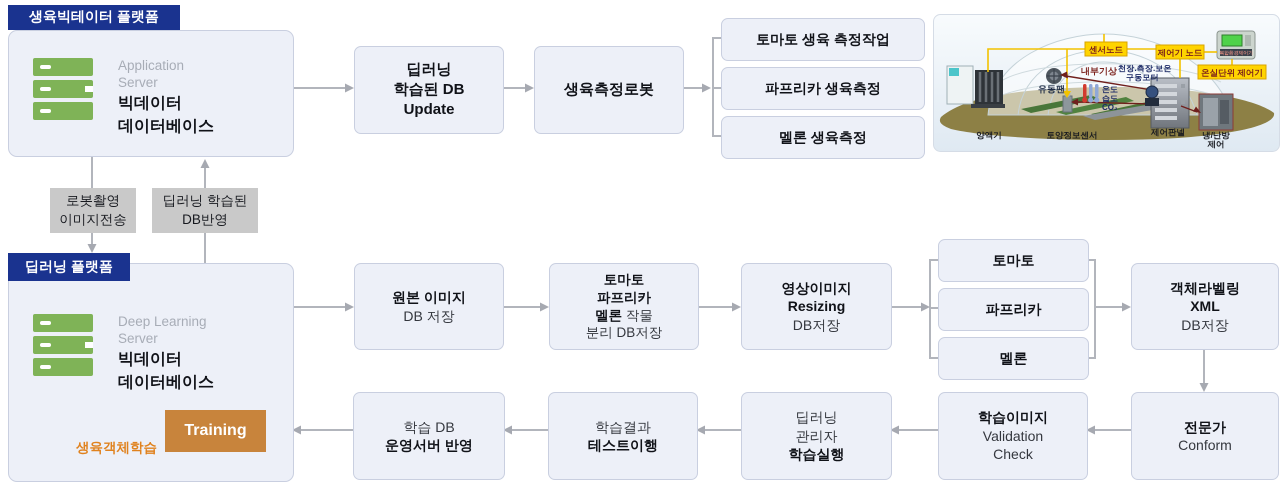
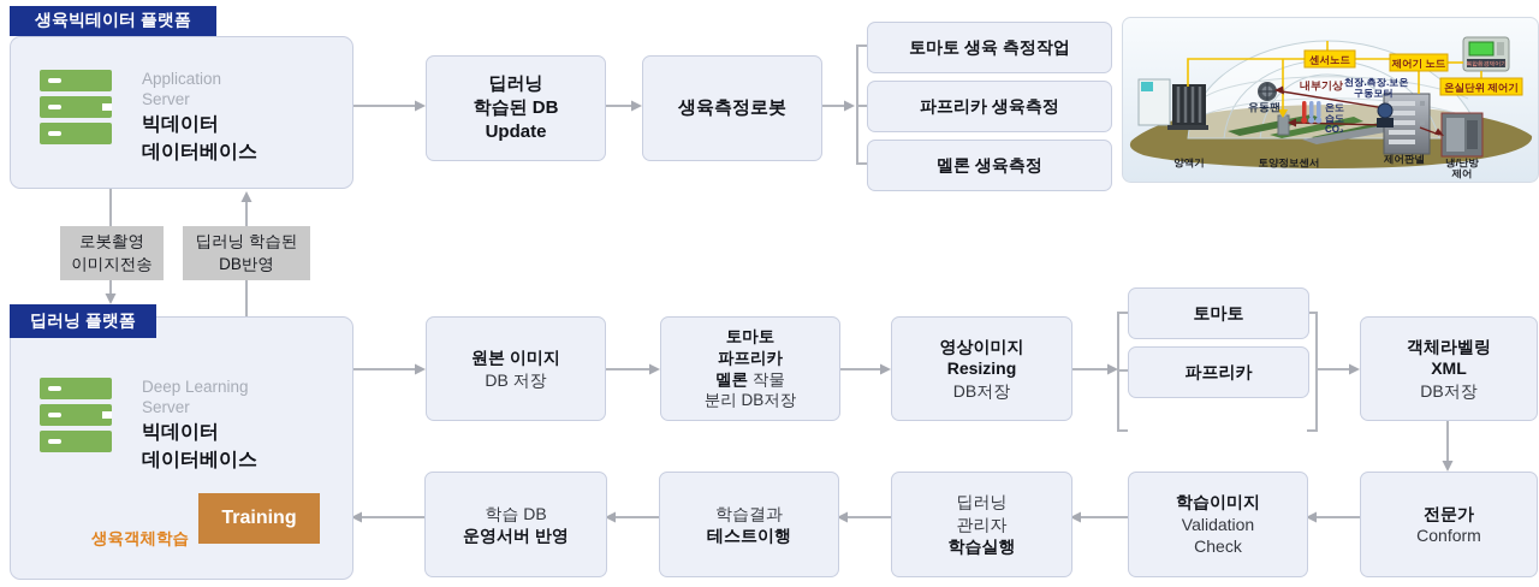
  생육빅테이터 플랫폼
  Application
  Server
  빅데이터
  데이터베이스
  로봇촬영
  이미지전송
  딥러닝 학습된
  DB반영
  딥러닝
  학습된 DB
  Update
  생육측정로봇
  토마토 생육 측정작업
  파프리카 생육측정
  멜론 생육측정
  센서노드
  제어기 노드
  온실단위 제어기
  내부기상
  천장.측장.보온
  구동모터
  온도
  습도
  CO₂
  유동팬
  양액기
  토양정보센서
  제어판넬
  냉/난방
  제어
  딥러닝 플랫폼
  Deep Learning
  Server
  빅데이터
  데이터베이스
  Training
  생육객체학습
  원본 이미지
  DB 저장
  토마토
  파프리카
  멜론 작물
  분리 DB저장
  영상이미지
  Resizing
  DB저장
  토마토
  파프리카
- 멜론
  객체라벨링
  XML
  DB저장
  전문가
  Conform
  학습이미지
  Validation
  Check
  딥러닝
  관리자
  학습실행
  학습결과
  테스트이행
  학습 DB
  운영서버 반영
